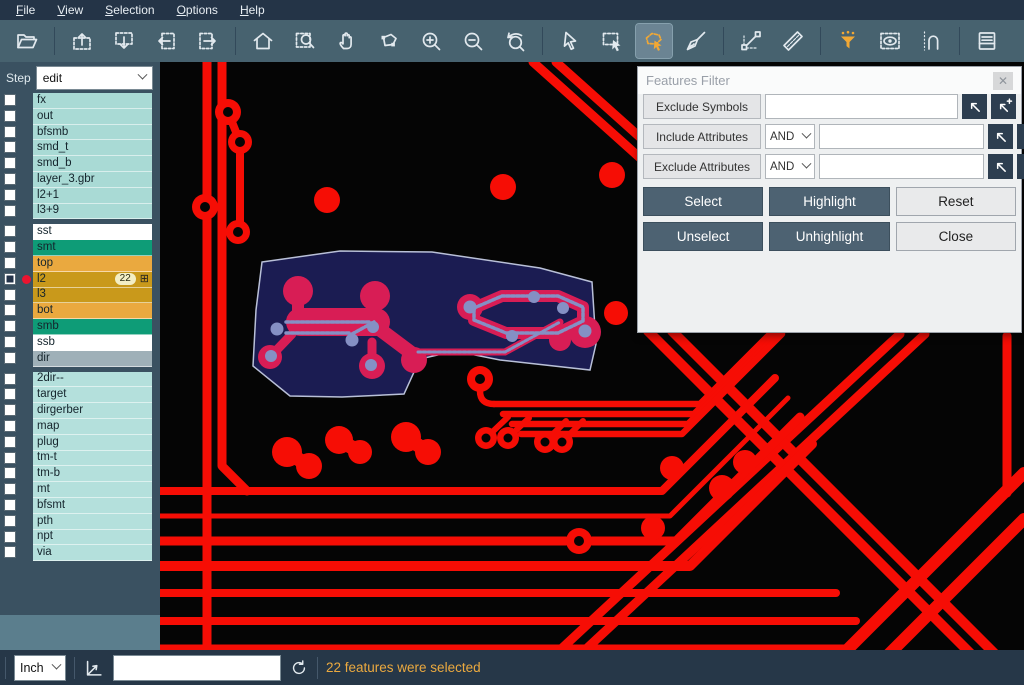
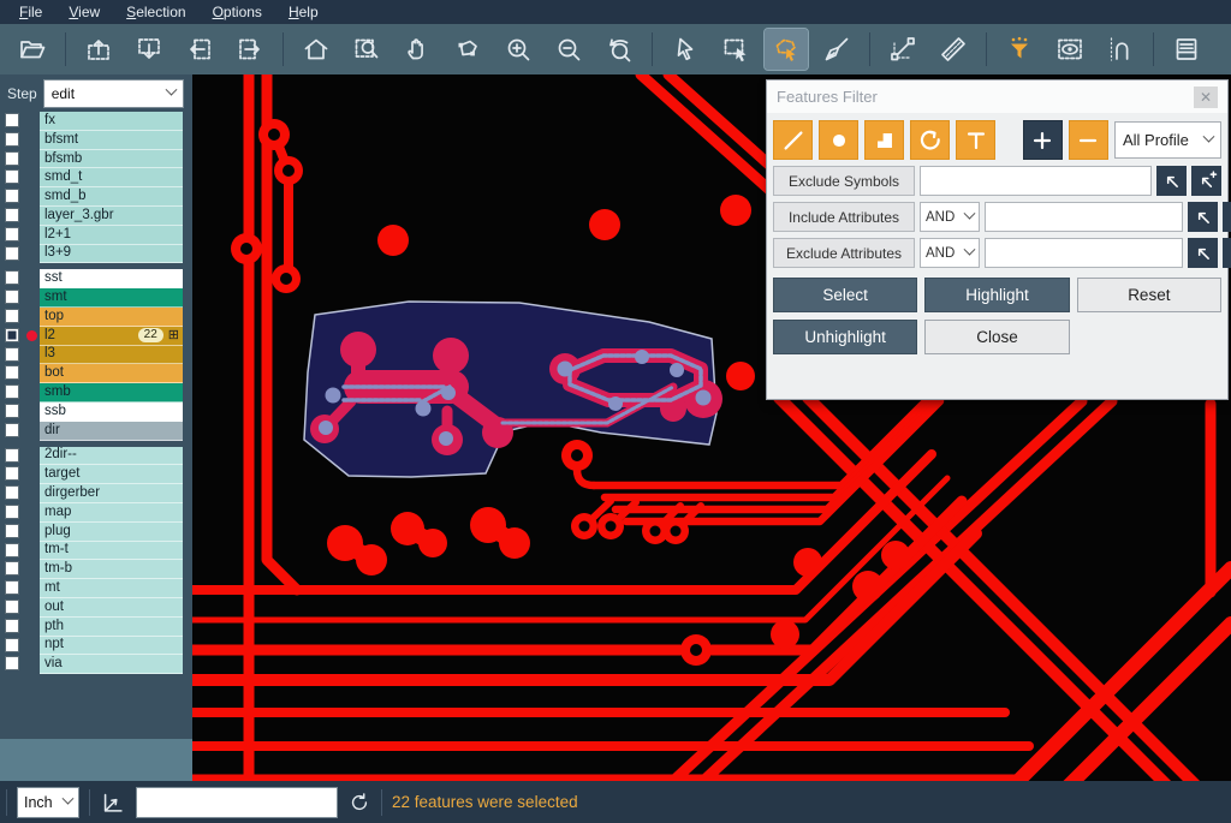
  File
  View
  Selection
  Options
  Help
  Step
  edit
  fx
- out
+ bfsmt
  bfsmb
  smd_t
  smd_b
  layer_3.gbr
  l2+1
  l3+9
  sst
  smt
  top
  l2
  22
  ⊞
  l3
  bot
  smb
  ssb
  dir
  2dir--
  target
  dirgerber
  map
  plug
  tm-t
  tm-b
  mt
- bfsmt
+ out
  pth
  npt
  via
  Features Filter
  ✕
+ All Profile
  Exclude Symbols
  Include Attributes
  AND
  Exclude Attributes
  AND
  Select
  Highlight
  Reset
- Unselect
  Unhighlight
  Close
  Inch
  22 features were selected
